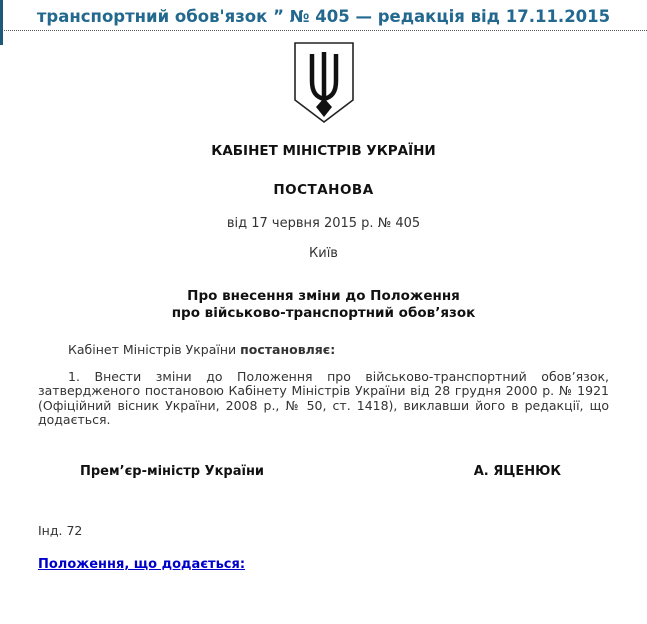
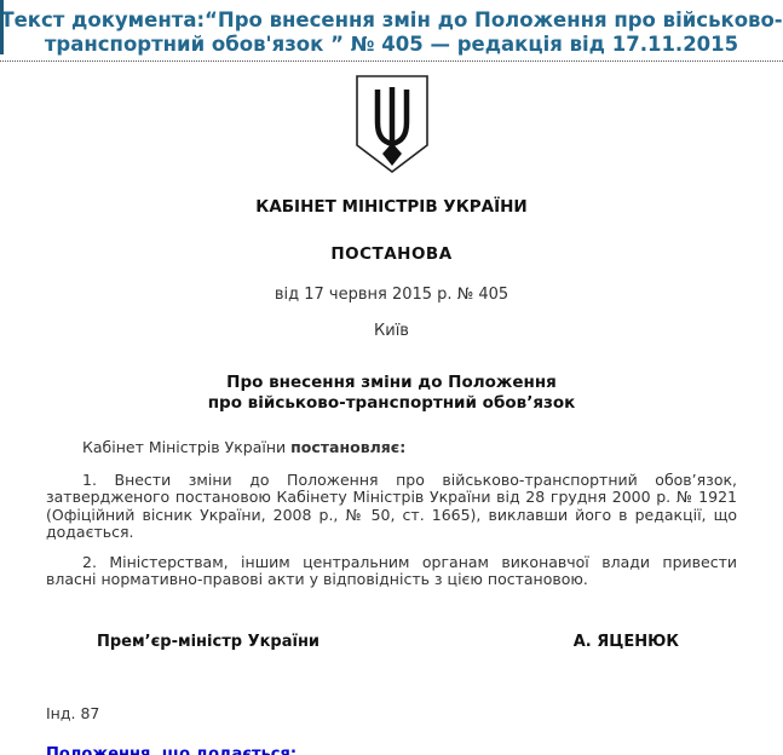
+ Текст документа:“Про внесення змін до Положення про військово-
  транспортний обов'язок ” № 405 — редакція від 17.11.2015
  КАБІНЕТ МІНІСТРІВ УКРАЇНИ
  ПОСТАНОВА
  від 17 червня 2015 р. № 405
  Київ
  Про внесення зміни до Положення
  про військово-транспортний обов’язок
  Кабінет Міністрів України постановляє:
- 1. Внести зміни до Положення про військово-транспортний обов’язок, затвердженого постановою Кабінету Міністрів України від 28 грудня 2000 р. № 1921 (Офіційний вісник України, 2008 р., № 50, ст. 1418), виклавши його в редакції, що додається.
+ 1. Внести зміни до Положення про військово-транспортний обов’язок, затвердженого постановою Кабінету Міністрів України від 28 грудня 2000 р. № 1921 (Офіційний вісник України, 2008 р., № 50, ст. 1665), виклавши його в редакції, що додається.
+ 2. Міністерствам, іншим центральним органам виконавчої влади привести власні нормативно-правові акти у відповідність з цією постановою.
  Прем’єр-міністр України
  А. ЯЦЕНЮК
- Інд. 72
+ Інд. 87
  Положення, що додається:
